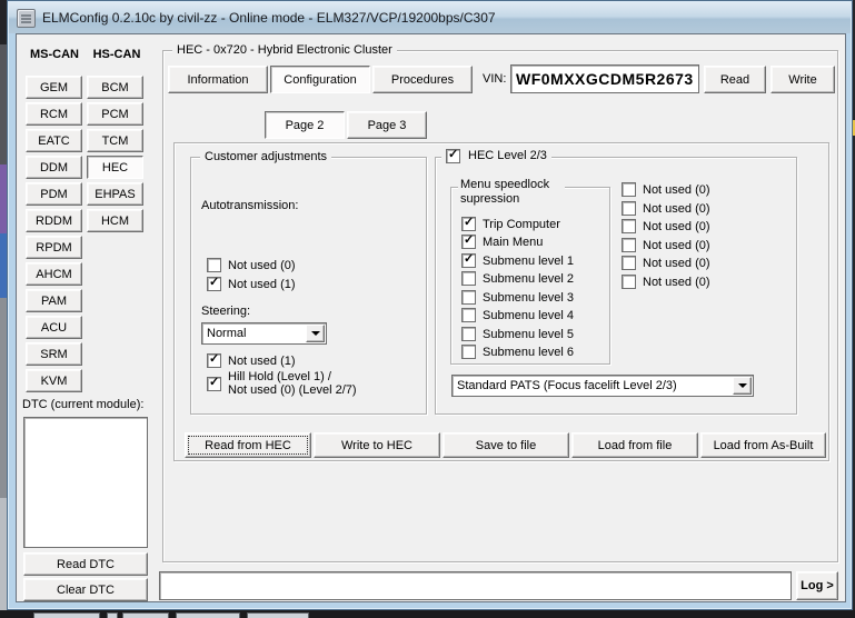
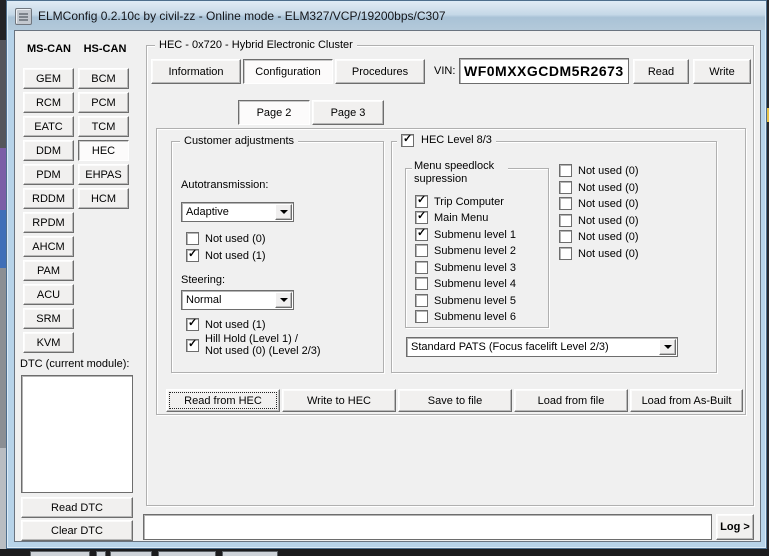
  ELMConfig 0.2.10c by civil-zz - Online mode - ELM327/VCP/19200bps/C307
  MS-CAN
  HS-CAN
  GEM
  RCM
  EATC
  DDM
  PDM
  RDDM
  RPDM
  AHCM
  PAM
  ACU
  SRM
  KVM
  BCM
  PCM
  TCM
  HEC
  EHPAS
  HCM
  DTC (current module):
  Read DTC
  Clear DTC
  HEC - 0x720 - Hybrid Electronic Cluster
  Information
  Configuration
  Procedures
  VIN:
  WF0MXXGCDM5R2673
  Read
  Write
  Page 2
  Page 3
  Customer adjustments
  Autotransmission:
+ Adaptive
  Not used (0)
  ✓
  Not used (1)
  Steering:
  Normal
  ✓
  Not used (1)
  ✓
  Hill Hold (Level 1) /
- Not used (0) (Level 2/7)
+ Not used (0) (Level 2/3)
  ✓
- HEC Level 2/3
+ HEC Level 8/3
  Menu speedlock
  supression
  ✓
  Trip Computer
  ✓
  Main Menu
  ✓
  Submenu level 1
  Submenu level 2
  Submenu level 3
  Submenu level 4
  Submenu level 5
  Submenu level 6
  Not used (0)
  Not used (0)
  Not used (0)
  Not used (0)
  Not used (0)
  Not used (0)
  Standard PATS (Focus facelift Level 2/3)
  Read from HEC
  Write to HEC
  Save to file
  Load from file
  Load from As-Built
  Log >
